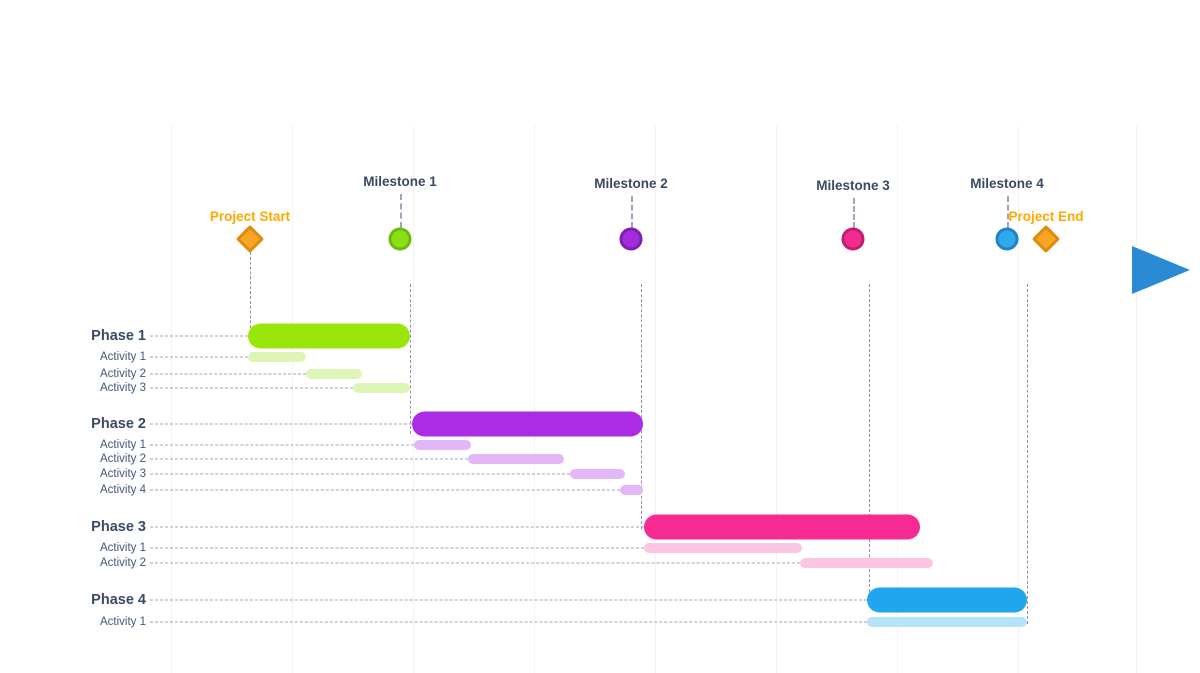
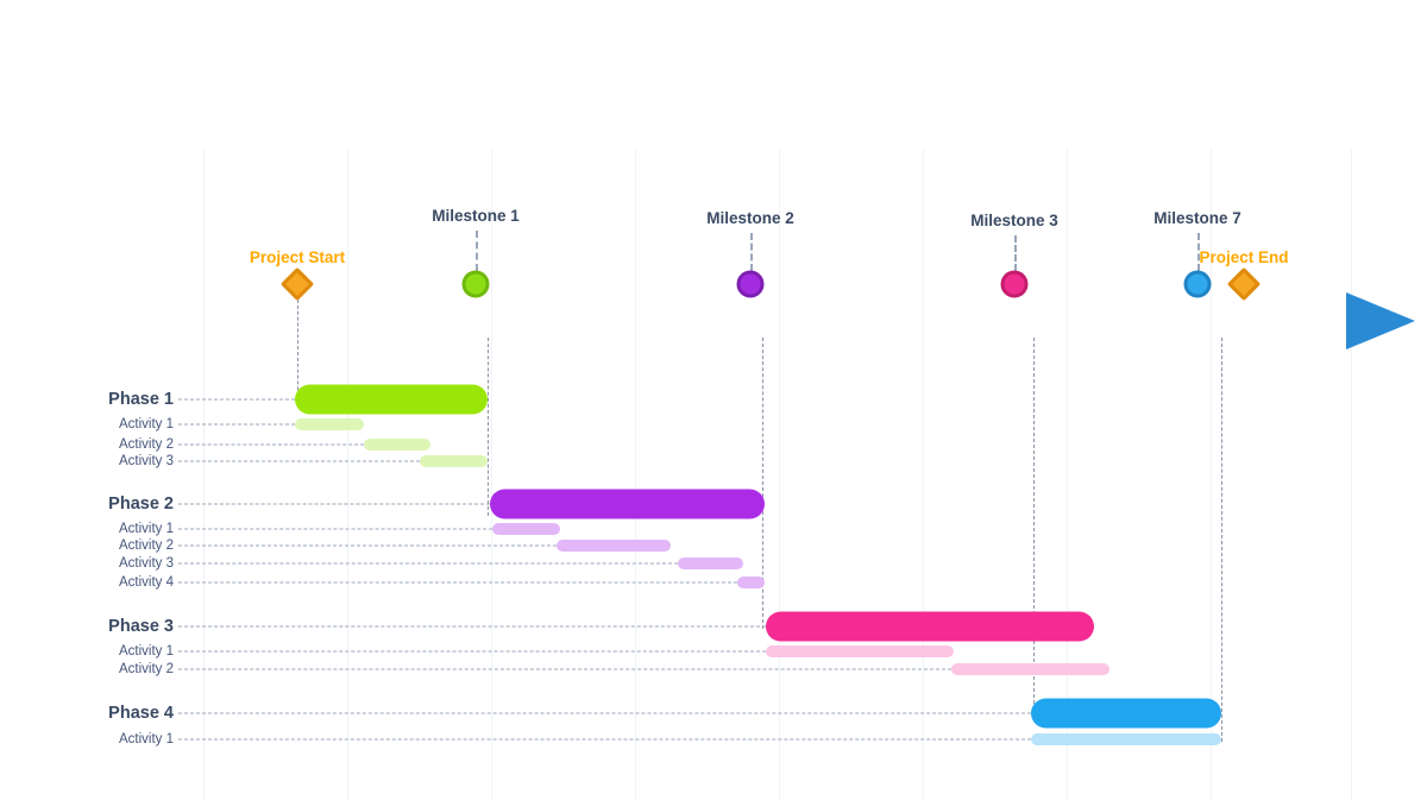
  Project Start
  Milestone 1
  Milestone 2
  Milestone 3
- Milestone 4
+ Milestone 7
  Project End
  Phase 1
  Activity 1
  Activity 2
  Activity 3
  Phase 2
  Activity 1
  Activity 2
  Activity 3
  Activity 4
  Phase 3
  Activity 1
  Activity 2
  Phase 4
  Activity 1
